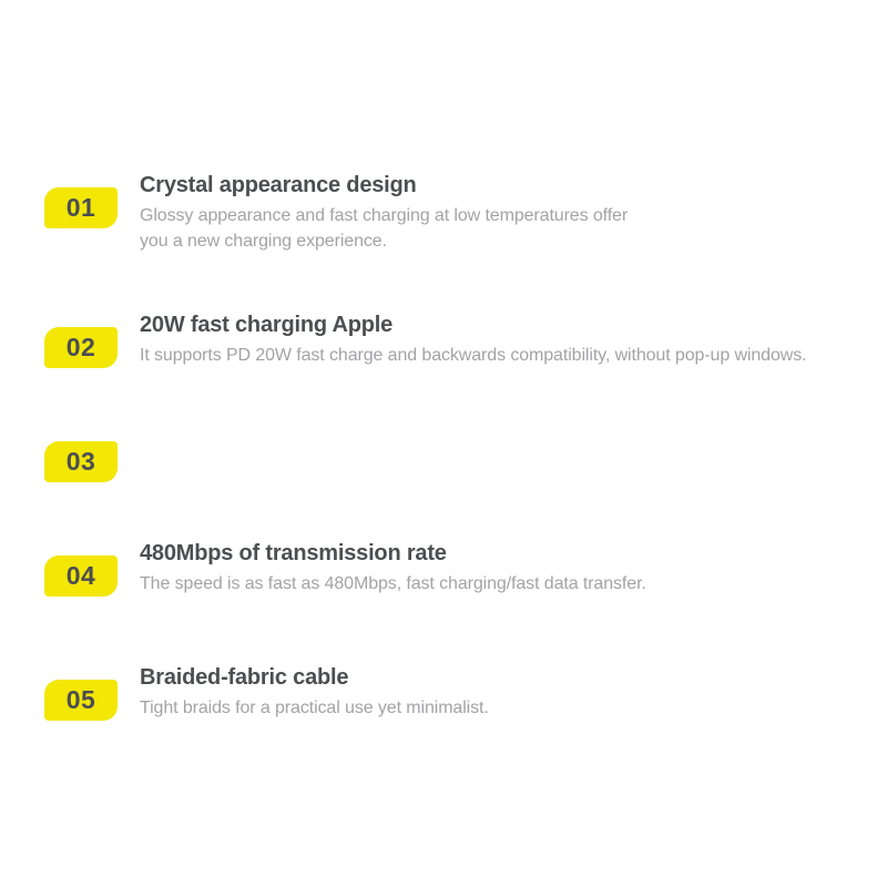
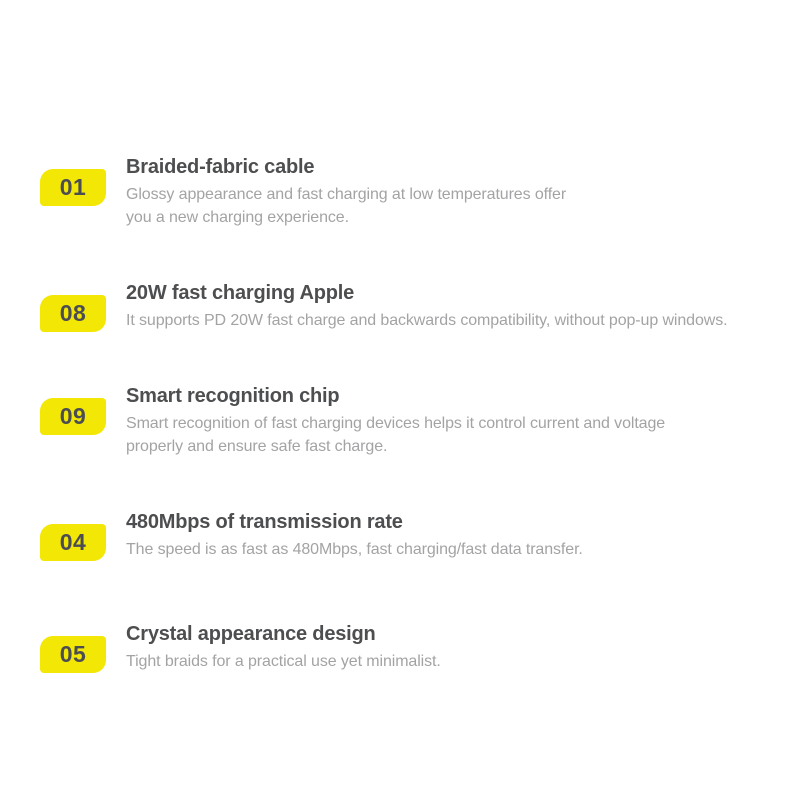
  01
- Crystal appearance design
+ Braided-fabric cable
  Glossy appearance and fast charging at low temperatures offer
  you a new charging experience.
- 02
+ 08
  20W fast charging Apple
  It supports PD 20W fast charge and backwards compatibility, without pop-up windows.
- 03
+ 09
+ Smart recognition chip
+ Smart recognition of fast charging devices helps it control current and voltage
+ properly and ensure safe fast charge.
  04
  480Mbps of transmission rate
  The speed is as fast as 480Mbps, fast charging/fast data transfer.
  05
- Braided-fabric cable
+ Crystal appearance design
  Tight braids for a practical use yet minimalist.
